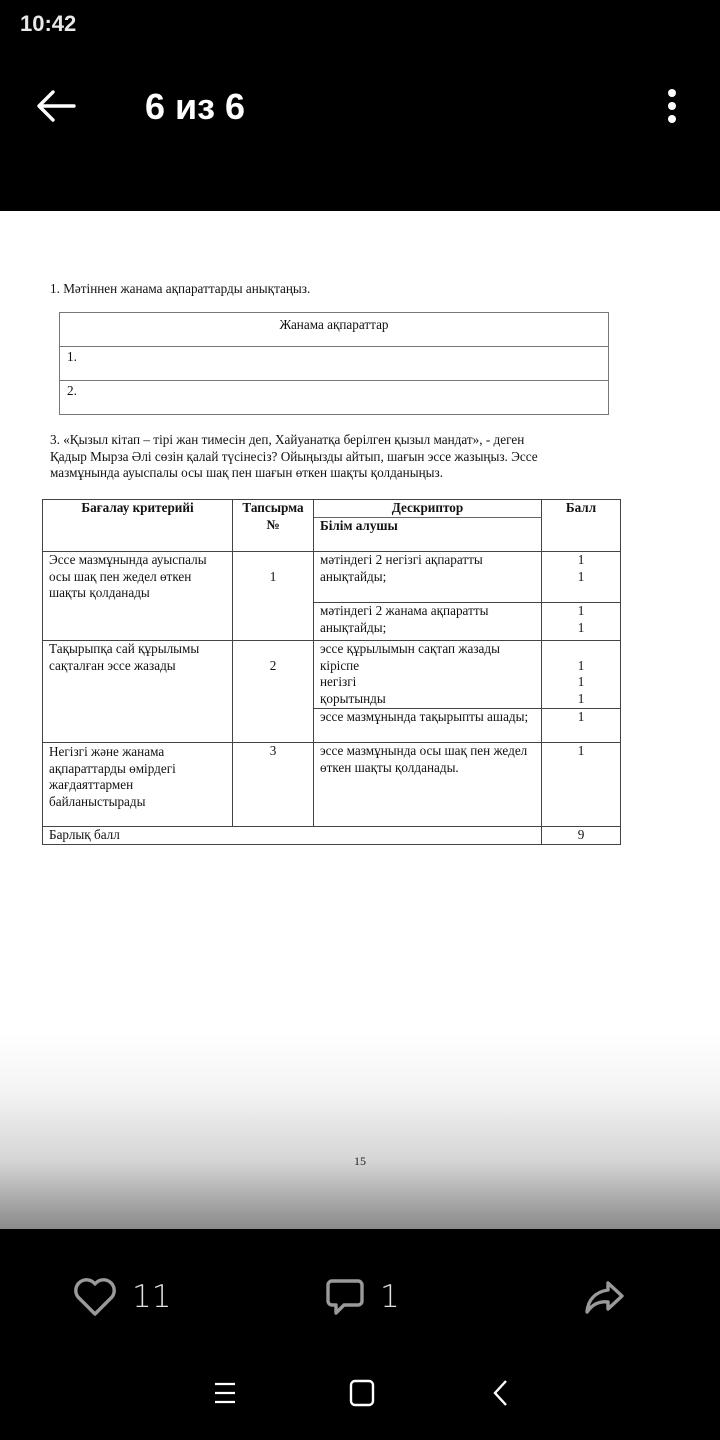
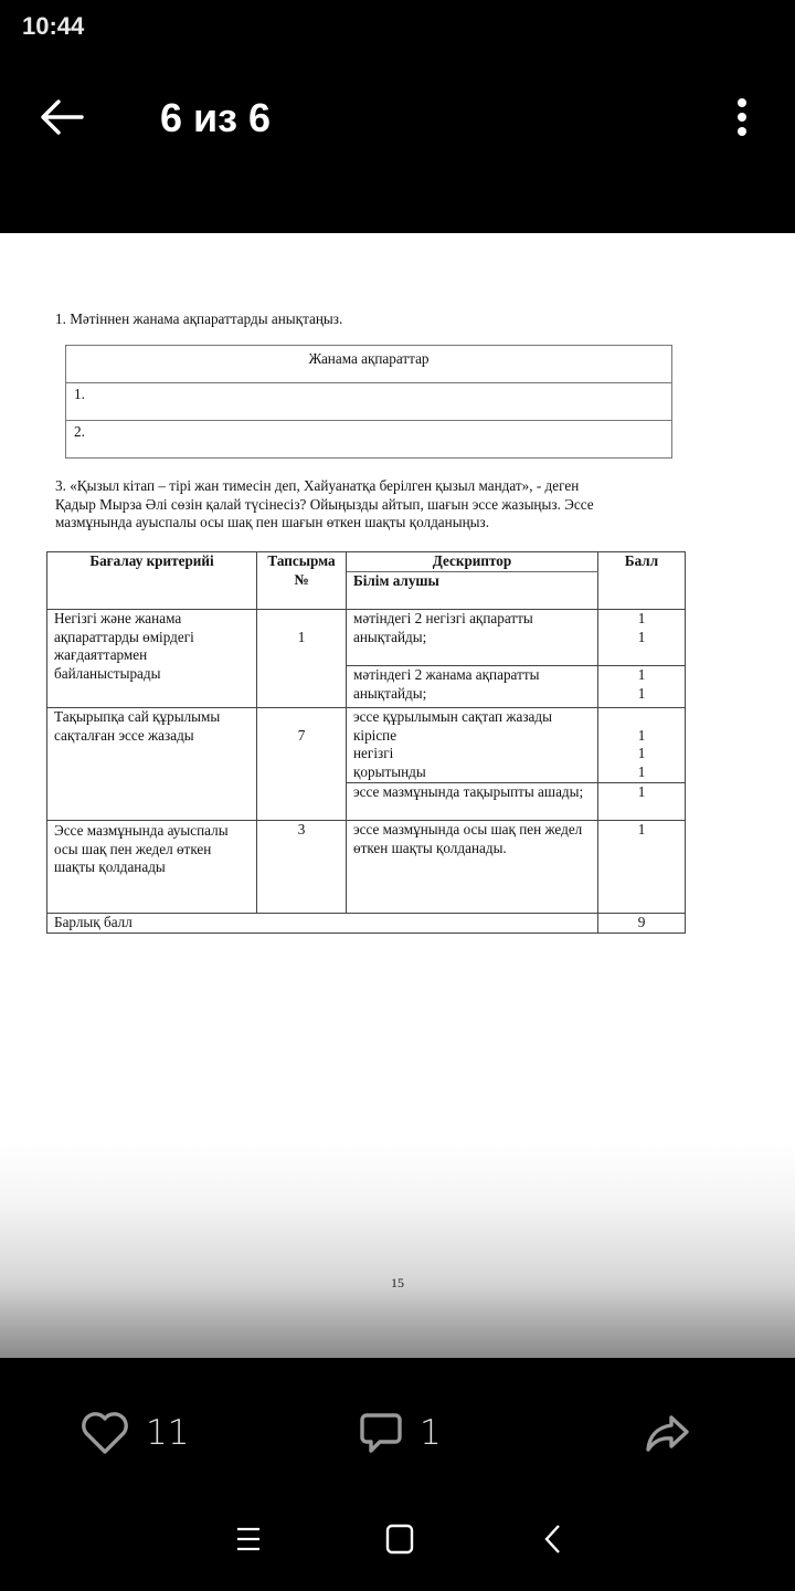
- 10:42
+ 10:44
  6 из 6
  1. Мәтіннен жанама ақпараттарды анықтаңыз.
  Жанама ақпараттар
  1.
  2.
  3. «Қызыл кітап – тірі жан тимесін деп, Хайуанатқа берілген қызыл мандат», - деген
  Қадыр Мырза Әлі сөзін қалай түсінесіз? Ойыңызды айтып, шағын эссе жазыңыз. Эссе
  мазмұнында ауыспалы осы шақ пен шағын өткен шақты қолданыңыз.
  Бағалау критерийі	Тапсырма №	Дескриптор	Балл
  Білім алушы
- Эссе мазмұнында ауыспалы осы шақ пен жедел өткен шақты қолданады	1	мәтіндегі 2 негізгі ақпаратты анықтайды;	1 1
+ Негізгі және жанама ақпараттарды өмірдегі жағдаяттармен байланыстырады	1	мәтіндегі 2 негізгі ақпаратты анықтайды;	1 1
  мәтіндегі 2 жанама ақпаратты анықтайды;	1 1
- Тақырыпқа сай құрылымы сақталған эссе жазады	2	эссе құрылымын сақтап жазады кіріспе негізгі қорытынды	1 1 1
+ Тақырыпқа сай құрылымы сақталған эссе жазады	7	эссе құрылымын сақтап жазады кіріспе негізгі қорытынды	1 1 1
  эссе мазмұнында тақырыпты ашады;	1
- Негізгі және жанама ақпараттарды өмірдегі жағдаяттармен байланыстырады	3	эссе мазмұнында осы шақ пен жедел өткен шақты қолданады.	1
+ Эссе мазмұнында ауыспалы осы шақ пен жедел өткен шақты қолданады	3	эссе мазмұнында осы шақ пен жедел өткен шақты қолданады.	1
  Барлық балл	9
  15
  11
  1
